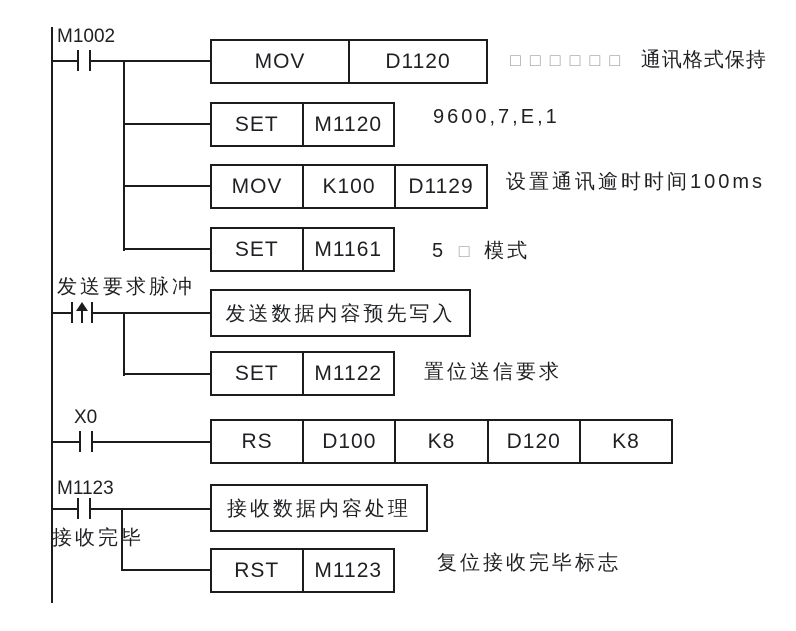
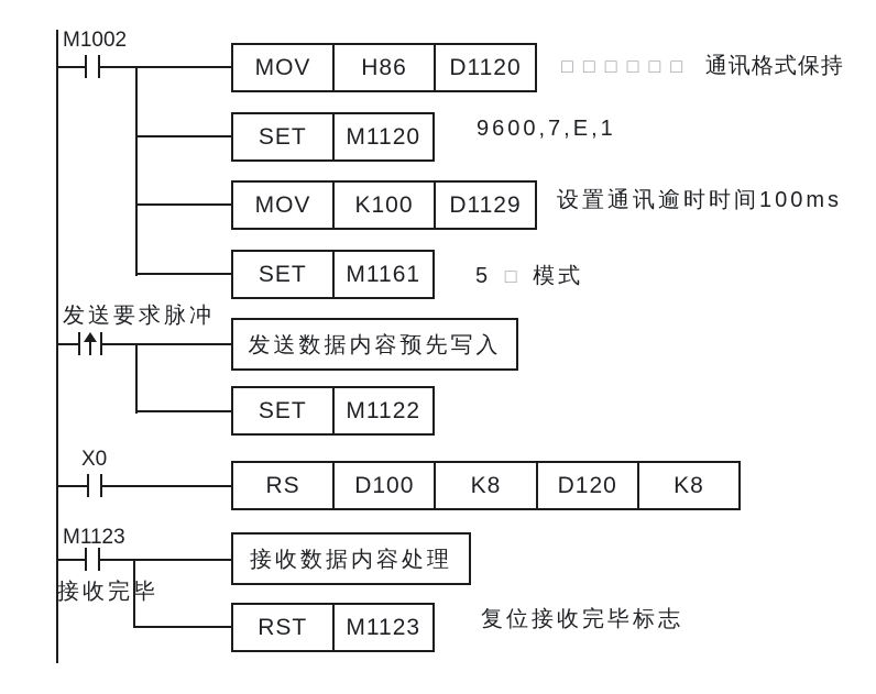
  M1002
  MOV
+ H86
  D1120
  □ □ □ □ □ □ 通讯格式保持
  SET
  M1120
  9600,7,E,1
  MOV
  K100
  D1129
  设置通讯逾时时间100ms
  SET
  M1161
  5 □ 模式
  发送要求脉冲
  发送数据内容预先写入
  SET
  M1122
- 置位送信要求
  X0
  RS
  D100
  K8
  D120
  K8
  M1123
  接收完毕
  接收数据内容处理
  RST
  M1123
  复位接收完毕标志
